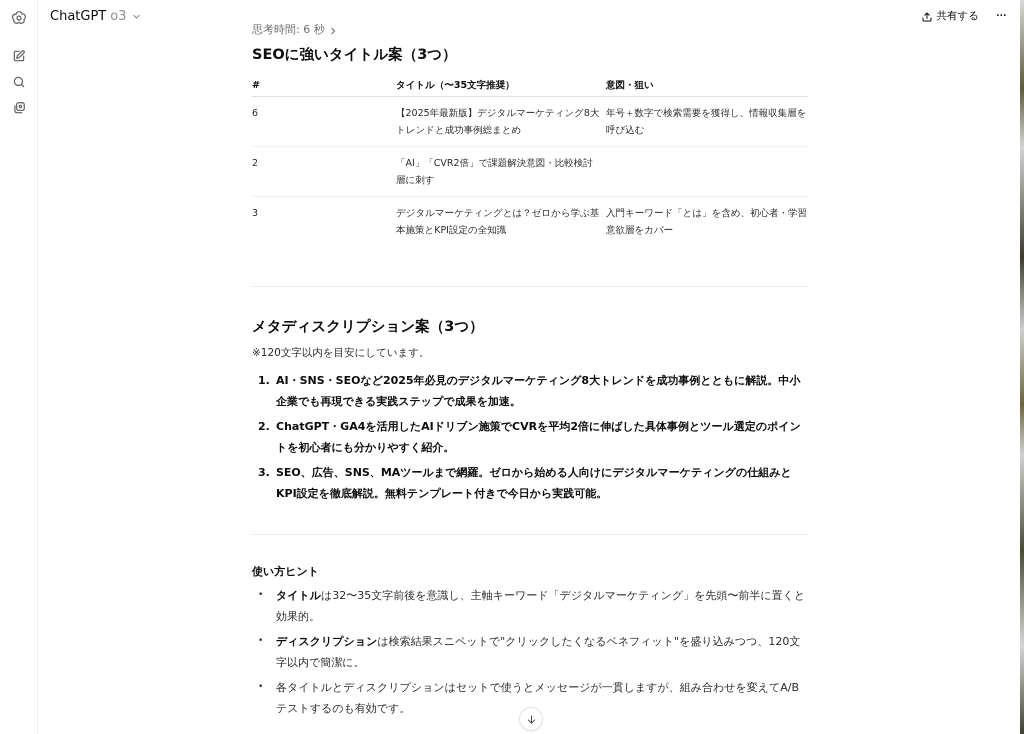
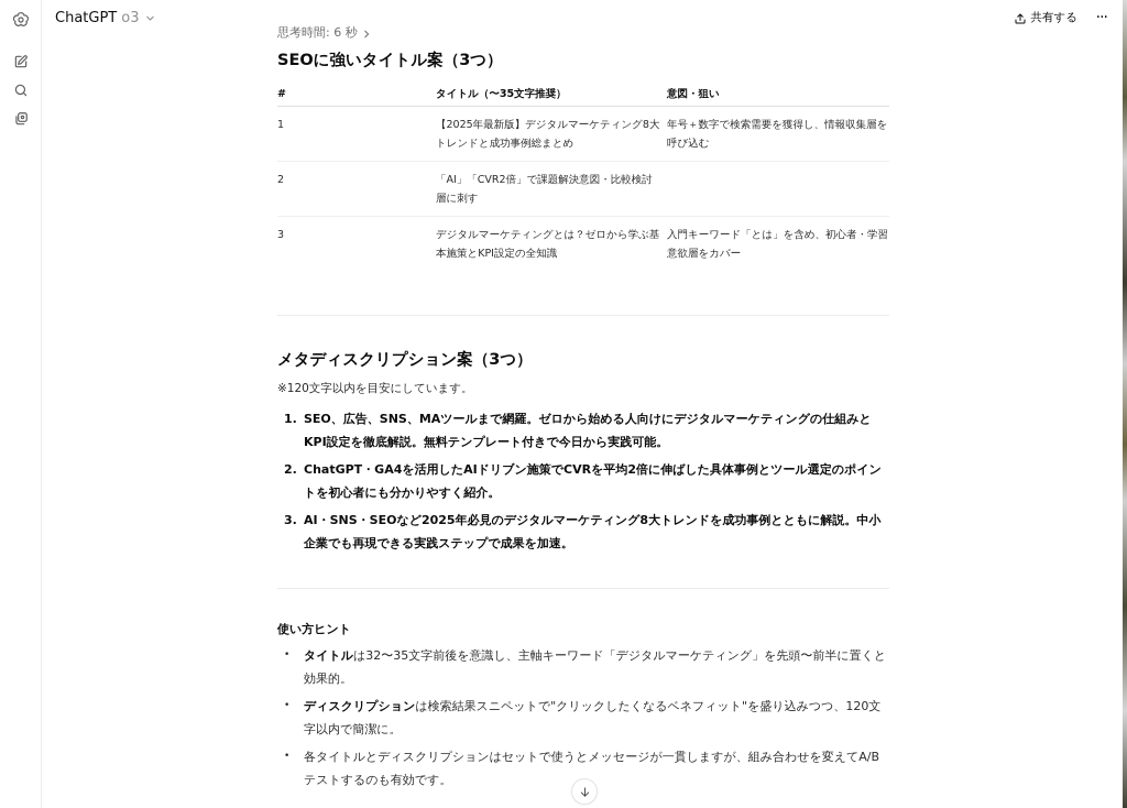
  ChatGPT
  o3
  共有する
  ···
  思考時間: 6 秒
  SEOに強いタイトル案（3つ）
  #
  タイトル（〜35文字推奨）
  意図・狙い
- 6
+ 1
  【2025年最新版】デジタルマーケティング8大トレンドと成功事例総まとめ
  年号＋数字で検索需要を獲得し、情報収集層を呼び込む
  2
  「AI」「CVR2倍」で課題解決意図・比較検討層に刺す
  3
  デジタルマーケティングとは？ゼロから学ぶ基本施策とKPI設定の全知識
  入門キーワード「とは」を含め、初心者・学習意欲層をカバー
  メタディスクリプション案（3つ）
  ※120文字以内を目安にしています。
  1.
- AI・SNS・SEOなど2025年必見のデジタルマーケティング8大トレンドを成功事例とともに解説。中小企業でも再現できる実践ステップで成果を加速。
+ SEO、広告、SNS、MAツールまで網羅。ゼロから始める人向けにデジタルマーケティングの仕組みとKPI設定を徹底解説。無料テンプレート付きで今日から実践可能。
  2.
  ChatGPT・GA4を活用したAIドリブン施策でCVRを平均2倍に伸ばした具体事例とツール選定のポイントを初心者にも分かりやすく紹介。
  3.
- SEO、広告、SNS、MAツールまで網羅。ゼロから始める人向けにデジタルマーケティングの仕組みとKPI設定を徹底解説。無料テンプレート付きで今日から実践可能。
+ AI・SNS・SEOなど2025年必見のデジタルマーケティング8大トレンドを成功事例とともに解説。中小企業でも再現できる実践ステップで成果を加速。
  使い方ヒント
  •
  タイトルは32〜35文字前後を意識し、主軸キーワード「デジタルマーケティング」を先頭〜前半に置くと効果的。
  •
  ディスクリプションは検索結果スニペットで"クリックしたくなるベネフィット"を盛り込みつつ、120文字以内で簡潔に。
  •
  各タイトルとディスクリプションはセットで使うとメッセージが一貫しますが、組み合わせを変えてA/Bテストするのも有効です。
